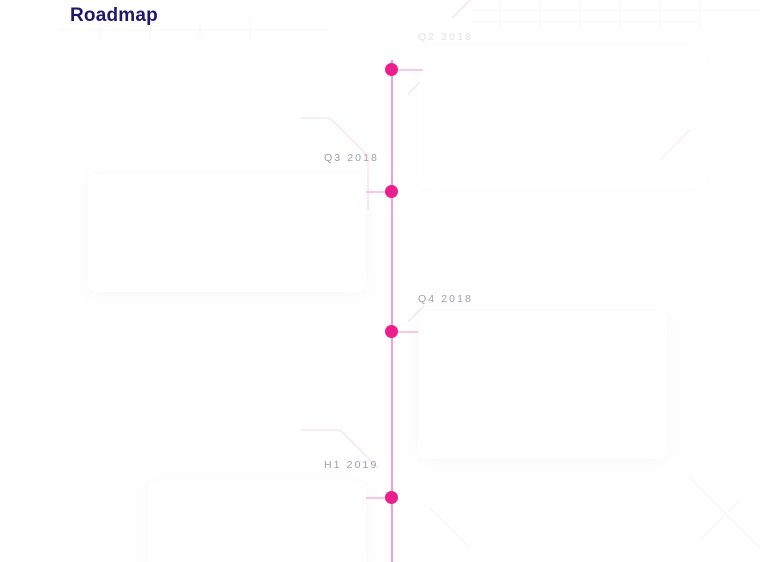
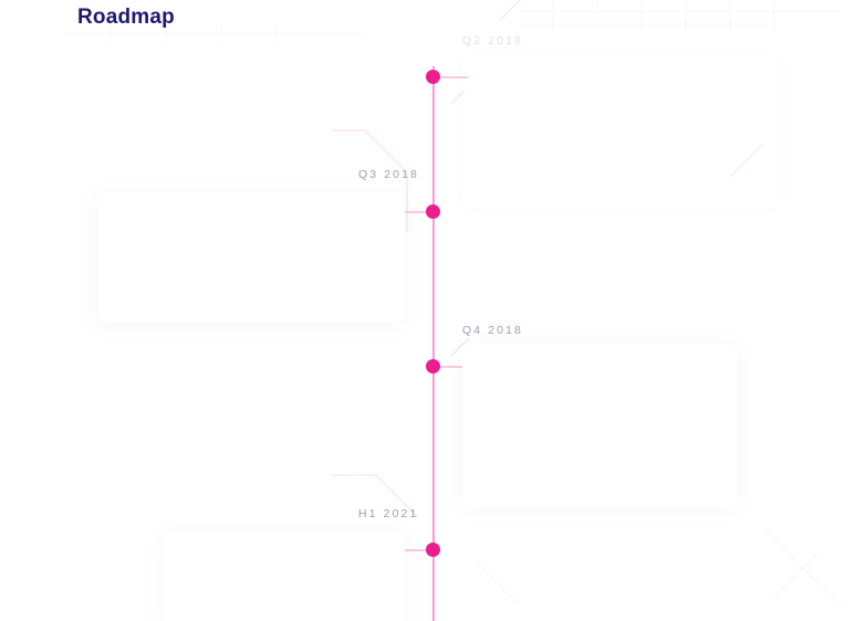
  Roadmap
  Q2 2018
  Q3 2018
  Q4 2018
- H1 2019
+ H1 2021
